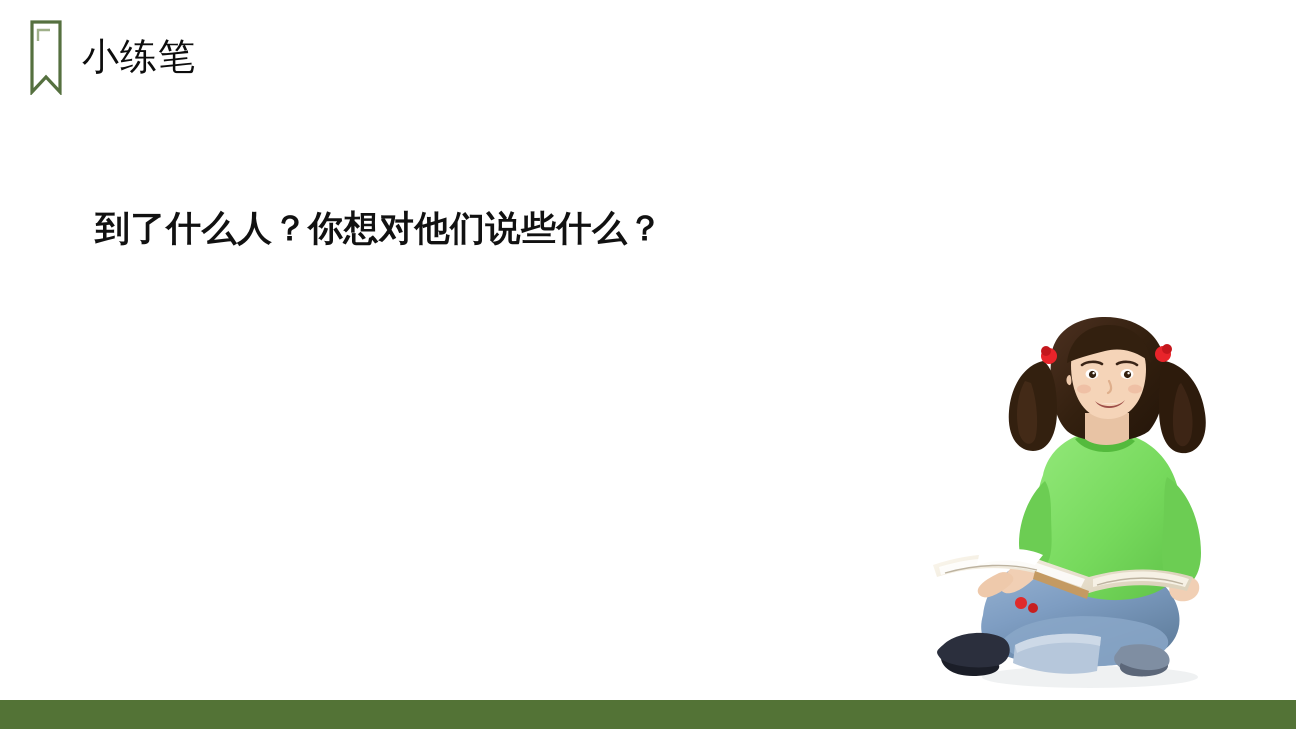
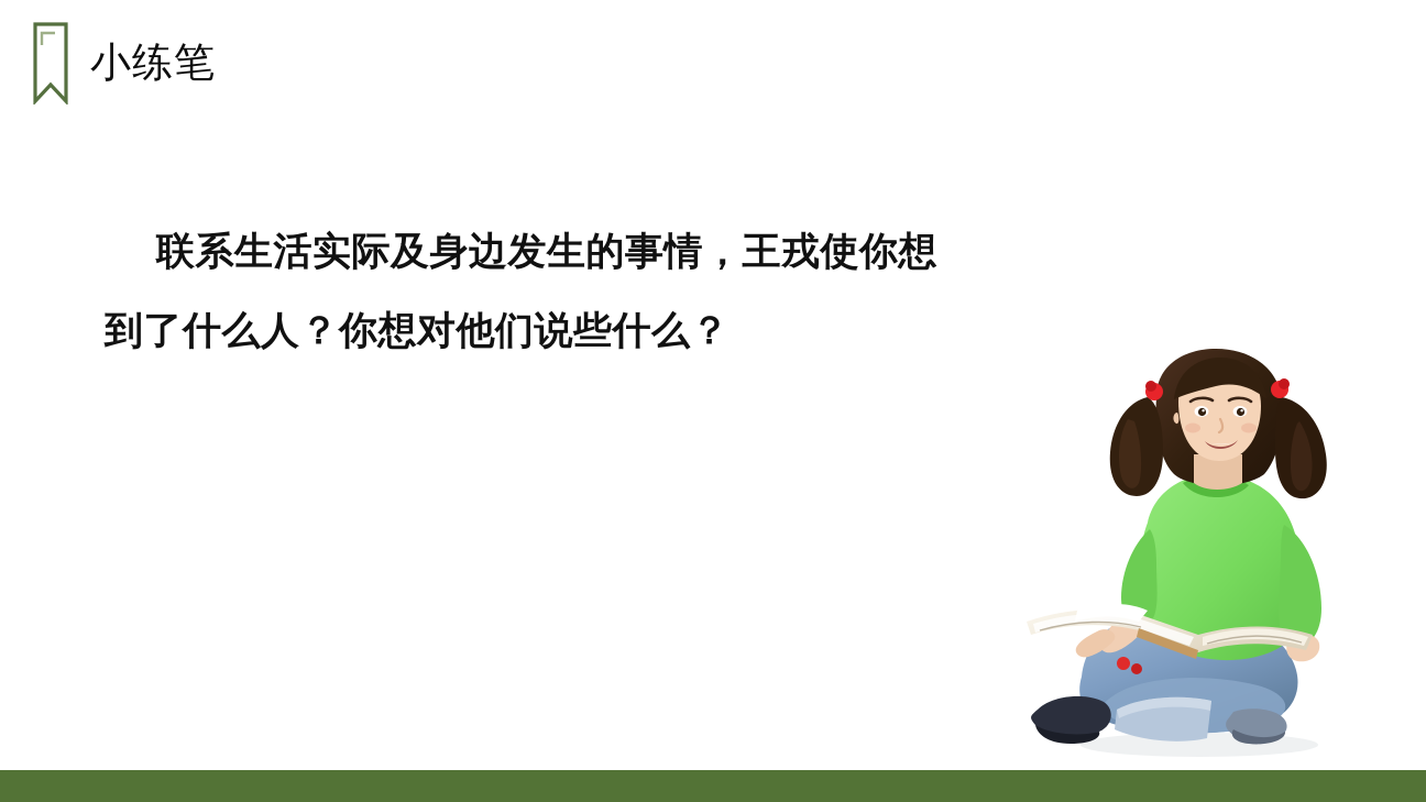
  小练笔
+ 联系生活实际及身边发生的事情，王戎使你想
  到了什么人？你想对他们说些什么？
